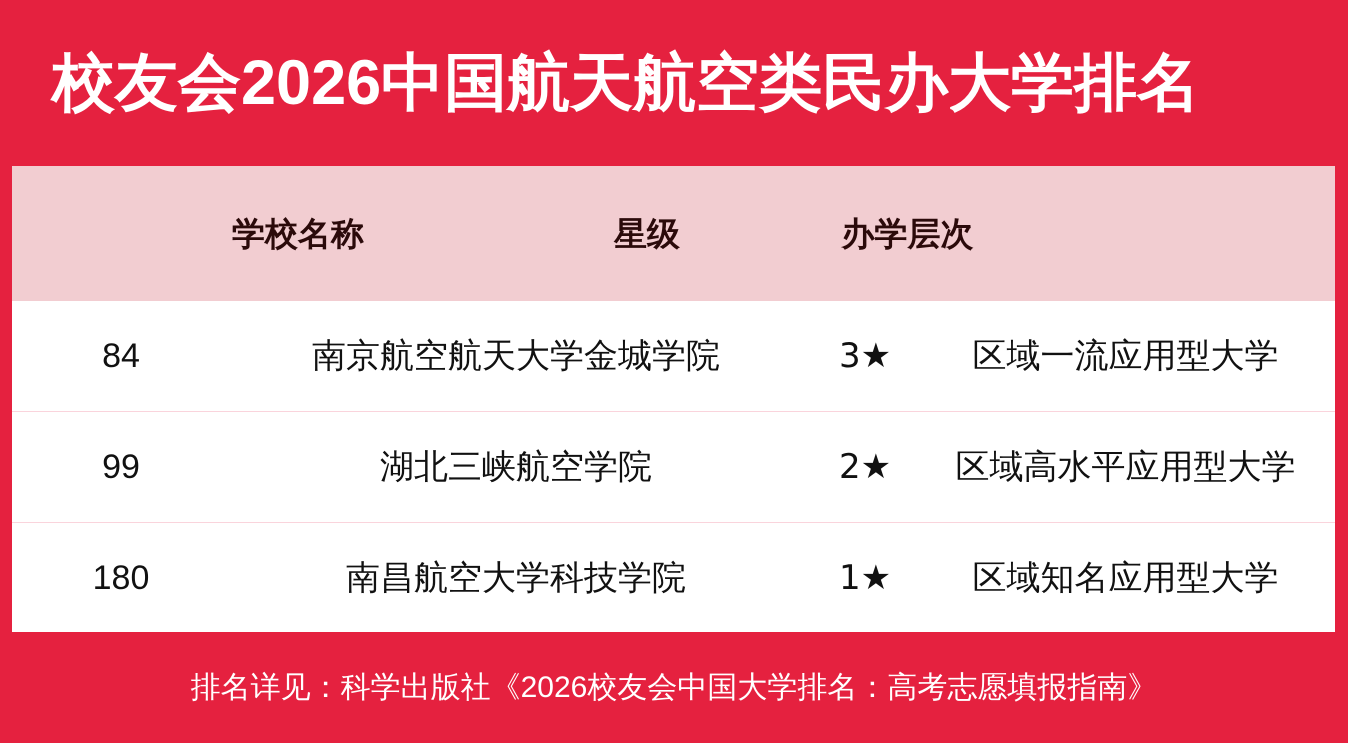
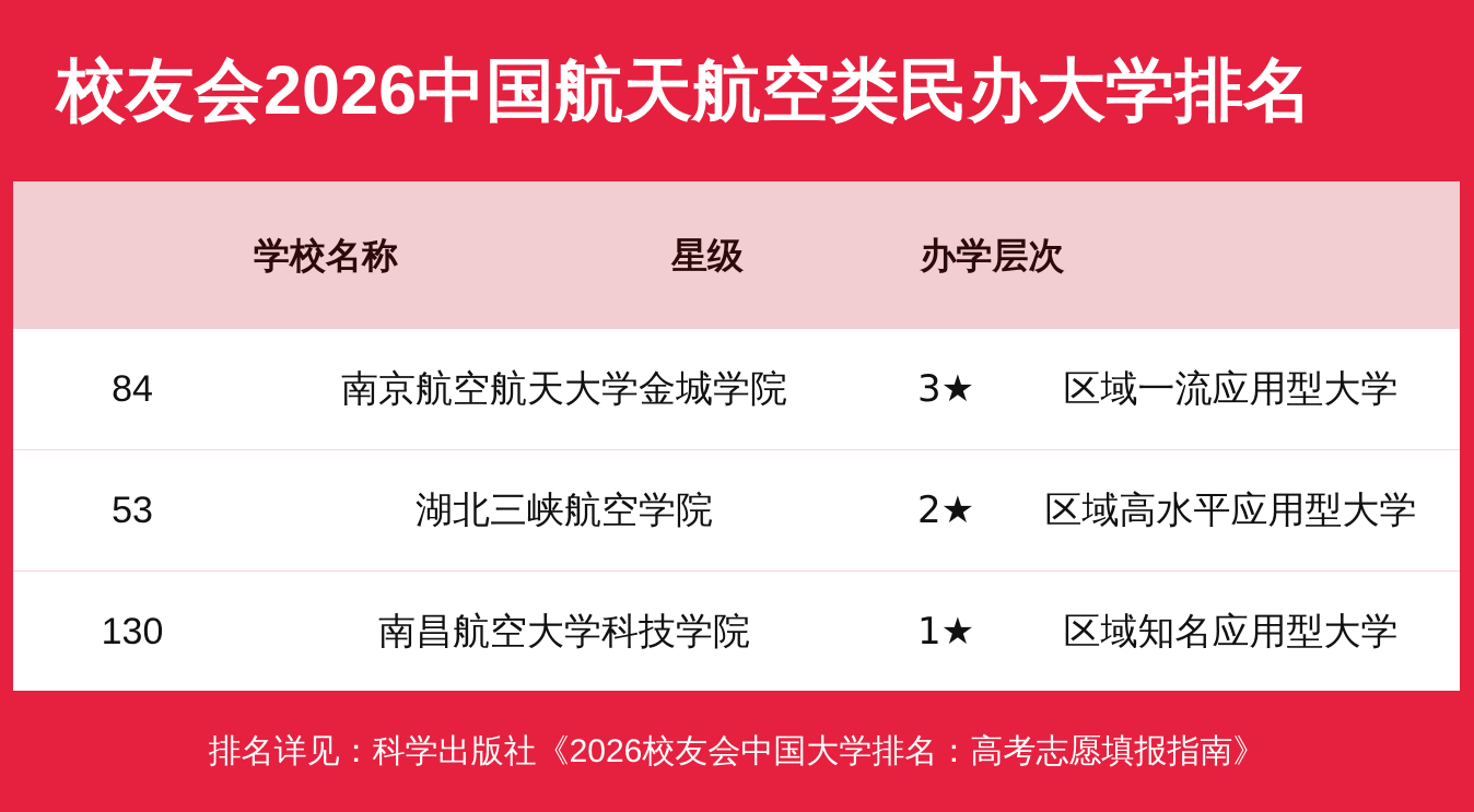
  校友会2026中国航天航空类民办大学排名
  学校名称
  星级
  办学层次
  84
  南京航空航天大学金城学院
  3★
  区域一流应用型大学
- 99
+ 53
  湖北三峡航空学院
  2★
  区域高水平应用型大学
- 180
+ 130
  南昌航空大学科技学院
  1★
  区域知名应用型大学
  排名详见：科学出版社《2026校友会中国大学排名：高考志愿填报指南》
